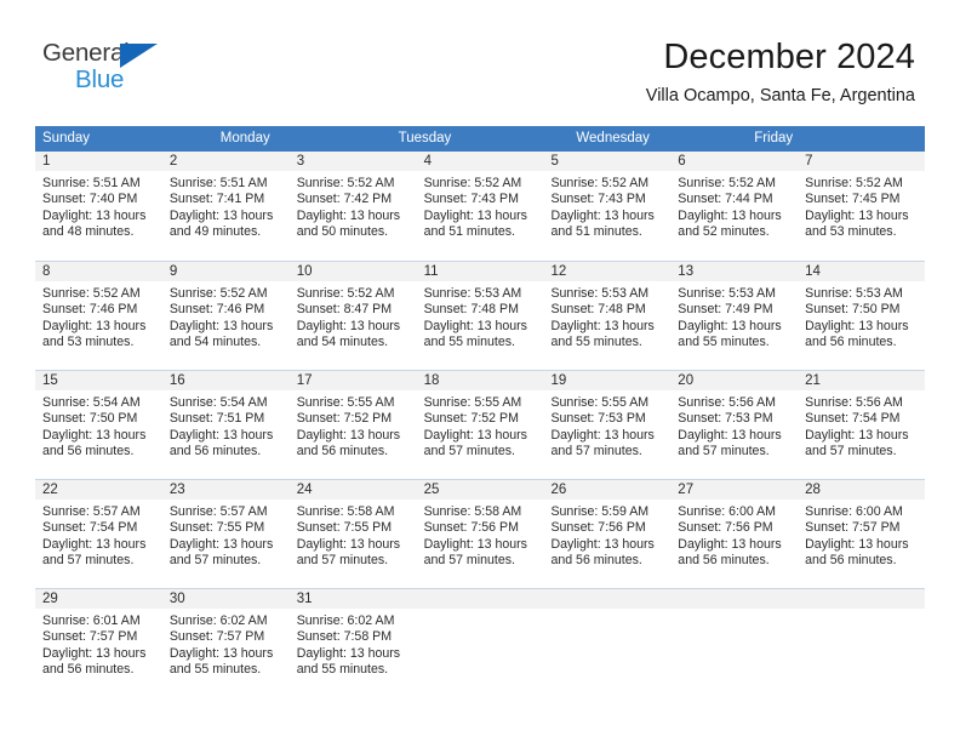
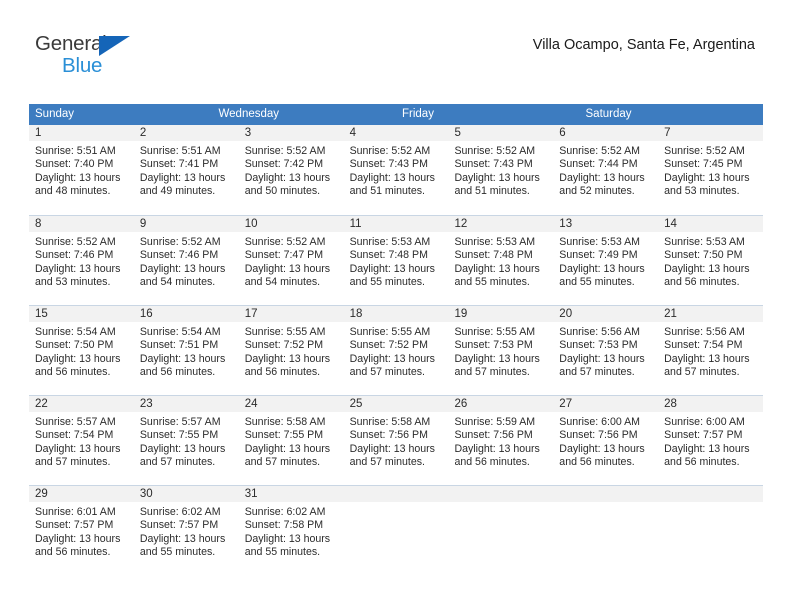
  General
  Blue
- December 2024
  Villa Ocampo, Santa Fe, Argentina
  Sunday
- Monday
- Tuesday
  Wednesday
  Friday
+ Saturday
  1
  Sunrise: 5:51 AM
  Sunset: 7:40 PM
  Daylight: 13 hours
  and 48 minutes.
  2
  Sunrise: 5:51 AM
  Sunset: 7:41 PM
  Daylight: 13 hours
  and 49 minutes.
  3
  Sunrise: 5:52 AM
  Sunset: 7:42 PM
  Daylight: 13 hours
  and 50 minutes.
  4
  Sunrise: 5:52 AM
  Sunset: 7:43 PM
  Daylight: 13 hours
  and 51 minutes.
  5
  Sunrise: 5:52 AM
  Sunset: 7:43 PM
  Daylight: 13 hours
  and 51 minutes.
  6
  Sunrise: 5:52 AM
  Sunset: 7:44 PM
  Daylight: 13 hours
  and 52 minutes.
  7
  Sunrise: 5:52 AM
  Sunset: 7:45 PM
  Daylight: 13 hours
  and 53 minutes.
  8
  Sunrise: 5:52 AM
  Sunset: 7:46 PM
  Daylight: 13 hours
  and 53 minutes.
  9
  Sunrise: 5:52 AM
  Sunset: 7:46 PM
  Daylight: 13 hours
  and 54 minutes.
  10
  Sunrise: 5:52 AM
- Sunset: 8:47 PM
+ Sunset: 7:47 PM
  Daylight: 13 hours
  and 54 minutes.
  11
  Sunrise: 5:53 AM
  Sunset: 7:48 PM
  Daylight: 13 hours
  and 55 minutes.
  12
  Sunrise: 5:53 AM
  Sunset: 7:48 PM
  Daylight: 13 hours
  and 55 minutes.
  13
  Sunrise: 5:53 AM
  Sunset: 7:49 PM
  Daylight: 13 hours
  and 55 minutes.
  14
  Sunrise: 5:53 AM
  Sunset: 7:50 PM
  Daylight: 13 hours
  and 56 minutes.
  15
  Sunrise: 5:54 AM
  Sunset: 7:50 PM
  Daylight: 13 hours
  and 56 minutes.
  16
  Sunrise: 5:54 AM
  Sunset: 7:51 PM
  Daylight: 13 hours
  and 56 minutes.
  17
  Sunrise: 5:55 AM
  Sunset: 7:52 PM
  Daylight: 13 hours
  and 56 minutes.
  18
  Sunrise: 5:55 AM
  Sunset: 7:52 PM
  Daylight: 13 hours
  and 57 minutes.
  19
  Sunrise: 5:55 AM
  Sunset: 7:53 PM
  Daylight: 13 hours
  and 57 minutes.
  20
  Sunrise: 5:56 AM
  Sunset: 7:53 PM
  Daylight: 13 hours
  and 57 minutes.
  21
  Sunrise: 5:56 AM
  Sunset: 7:54 PM
  Daylight: 13 hours
  and 57 minutes.
  22
  Sunrise: 5:57 AM
  Sunset: 7:54 PM
  Daylight: 13 hours
  and 57 minutes.
  23
  Sunrise: 5:57 AM
  Sunset: 7:55 PM
  Daylight: 13 hours
  and 57 minutes.
  24
  Sunrise: 5:58 AM
  Sunset: 7:55 PM
  Daylight: 13 hours
  and 57 minutes.
  25
  Sunrise: 5:58 AM
  Sunset: 7:56 PM
  Daylight: 13 hours
  and 57 minutes.
  26
  Sunrise: 5:59 AM
  Sunset: 7:56 PM
  Daylight: 13 hours
  and 56 minutes.
  27
  Sunrise: 6:00 AM
  Sunset: 7:56 PM
  Daylight: 13 hours
  and 56 minutes.
  28
  Sunrise: 6:00 AM
  Sunset: 7:57 PM
  Daylight: 13 hours
  and 56 minutes.
  29
  Sunrise: 6:01 AM
  Sunset: 7:57 PM
  Daylight: 13 hours
  and 56 minutes.
  30
  Sunrise: 6:02 AM
  Sunset: 7:57 PM
  Daylight: 13 hours
  and 55 minutes.
  31
  Sunrise: 6:02 AM
  Sunset: 7:58 PM
  Daylight: 13 hours
  and 55 minutes.
